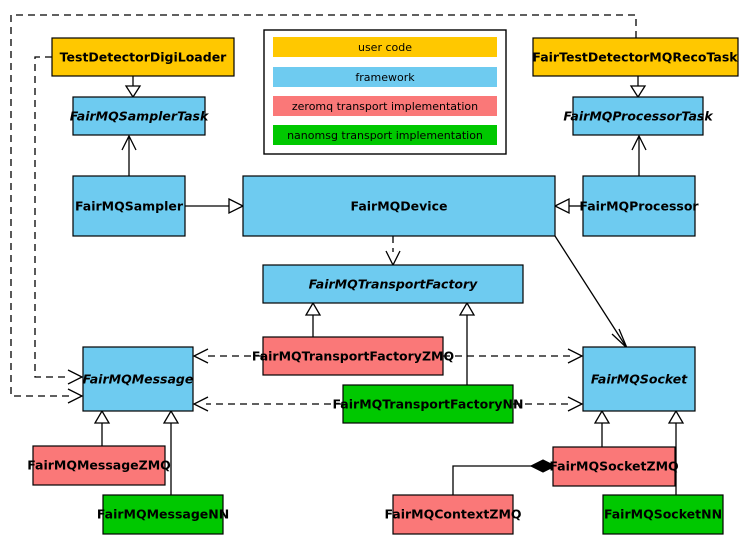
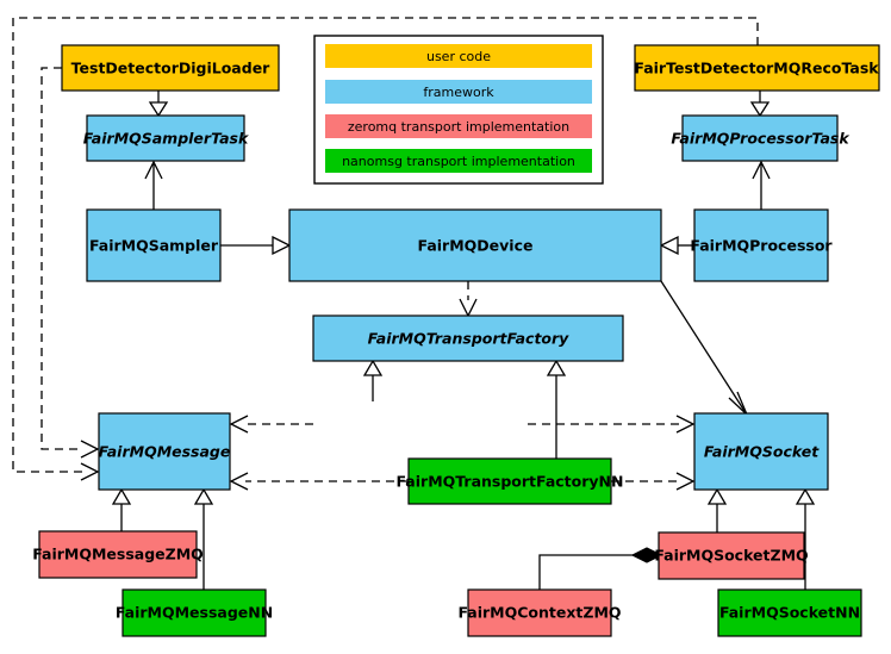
  TestDetectorDigiLoader
  FairMQSamplerTask
  FairMQSampler
  FairMQDevice
  FairTestDetectorMQRecoTask
  FairMQProcessorTask
  FairMQProcessor
  FairMQTransportFactory
- FairMQTransportFactoryZMQ
  FairMQTransportFactoryNN
  FairMQMessage
  FairMQMessageZMQ
  FairMQMessageNN
  FairMQSocket
  FairMQSocketZMQ
  FairMQSocketNN
  FairMQContextZMQ
  user code
  framework
  zeromq transport implementation
  nanomsg transport implementation
